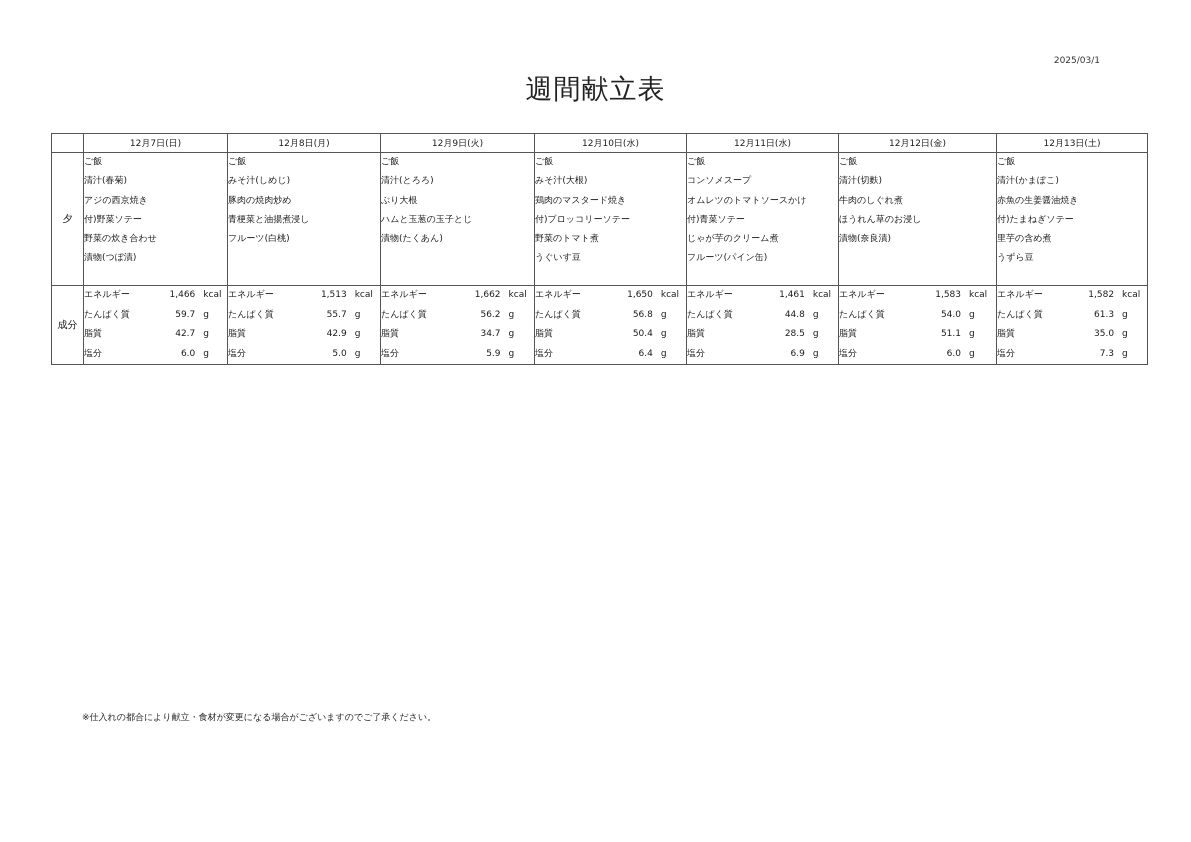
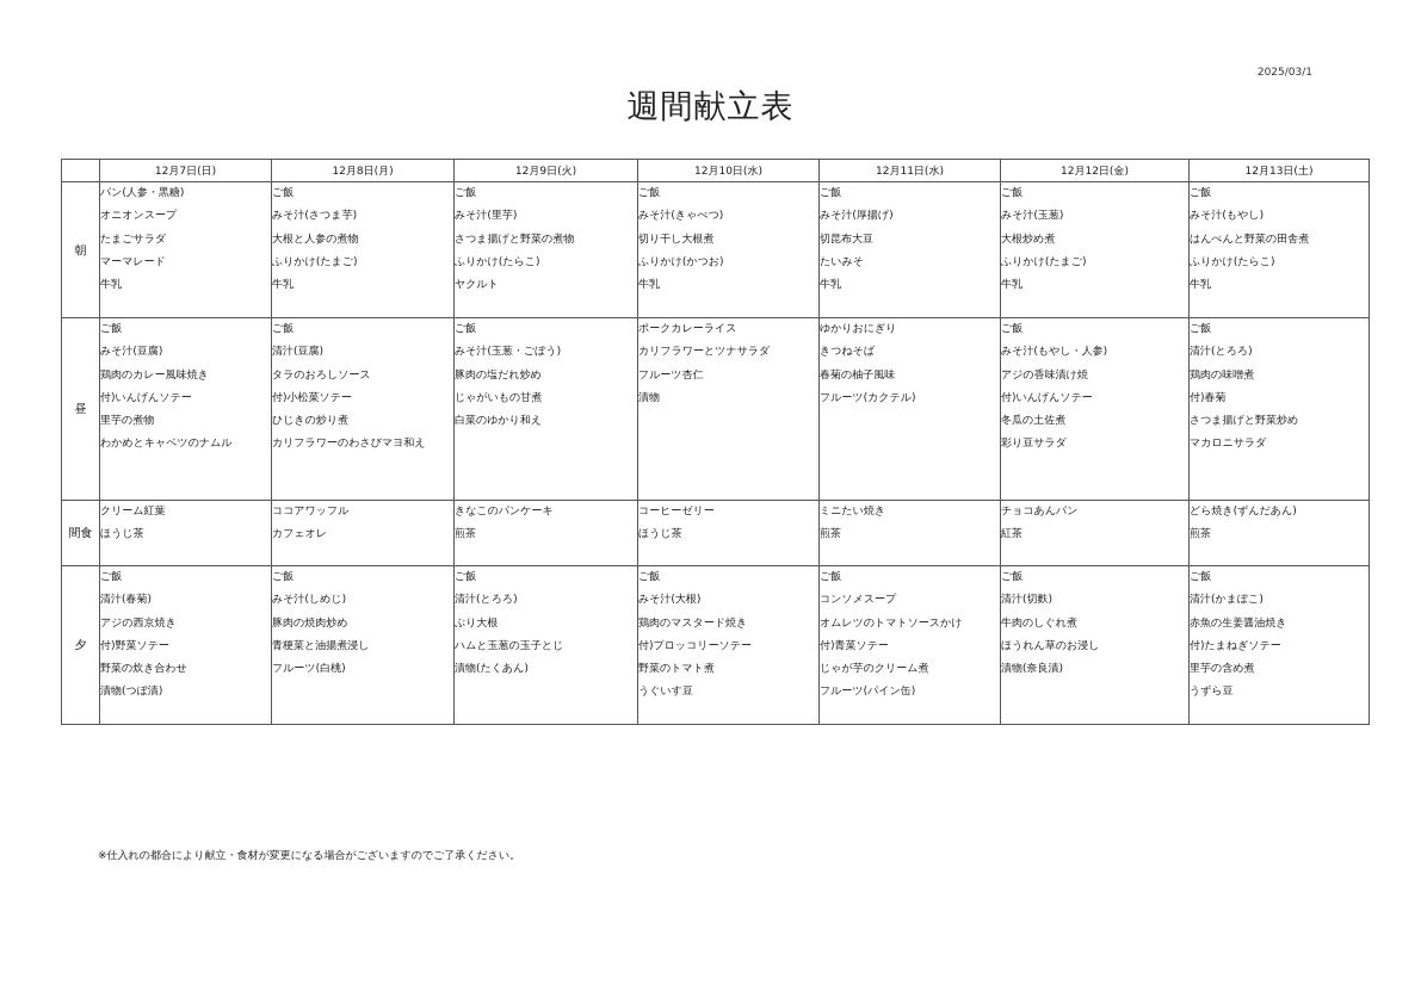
  2025/03/1
  週間献立表
  	12月7日(日)	12月8日(月)	12月9日(火)	12月10日(水)	12月11日(水)	12月12日(金)	12月13日(土)
+ 朝	パン(人参・黒糖)オニオンスープたまごサラダマーマレード牛乳	ご飯みそ汁(さつま芋)大根と人参の煮物ふりかけ(たまご)牛乳	ご飯みそ汁(里芋)さつま揚げと野菜の煮物ふりかけ(たらこ)ヤクルト	ご飯みそ汁(きゃべつ)切り干し大根煮ふりかけ(かつお)牛乳	ご飯みそ汁(厚揚げ)切昆布大豆たいみそ牛乳	ご飯みそ汁(玉葱)大根炒め煮ふりかけ(たまご)牛乳	ご飯みそ汁(もやし)はんぺんと野菜の田舎煮ふりかけ(たらこ)牛乳
+ 昼	ご飯みそ汁(豆腐)鶏肉のカレー風味焼き付)いんげんソテー里芋の煮物わかめとキャベツのナムル	ご飯清汁(豆腐)タラのおろしソース付)小松菜ソテーひじきの炒り煮カリフラワーのわさびマヨ和え	ご飯みそ汁(玉葱・ごぼう)豚肉の塩だれ炒めじゃがいもの甘煮白菜のゆかり和え	ポークカレーライスカリフラワーとツナサラダフルーツ杏仁漬物	ゆかりおにぎりきつねそば春菊の柚子風味フルーツ(カクテル)	ご飯みそ汁(もやし・人参)アジの香味漬け焼付)いんげんソテー冬瓜の土佐煮彩り豆サラダ	ご飯清汁(とろろ)鶏肉の味噌煮付)春菊さつま揚げと野菜炒めマカロニサラダ
+ 間食	クリーム紅葉ほうじ茶	ココアワッフルカフェオレ	きなこのパンケーキ煎茶	コーヒーゼリーほうじ茶	ミニたい焼き煎茶	チョコあんパン紅茶	どら焼き(ずんだあん)煎茶
  夕	ご飯清汁(春菊)アジの西京焼き付)野菜ソテー野菜の炊き合わせ漬物(つぼ漬)	ご飯みそ汁(しめじ)豚肉の焼肉炒め青梗菜と油揚煮浸しフルーツ(白桃)	ご飯清汁(とろろ)ぶり大根ハムと玉葱の玉子とじ漬物(たくあん)	ご飯みそ汁(大根)鶏肉のマスタード焼き付)ブロッコリーソテー野菜のトマト煮うぐいす豆	ご飯コンソメスープオムレツのトマトソースかけ付)青菜ソテーじゃが芋のクリーム煮フルーツ(パイン缶)	ご飯清汁(切麩)牛肉のしぐれ煮ほうれん草のお浸し漬物(奈良漬)	ご飯清汁(かまぼこ)赤魚の生姜醤油焼き付)たまねぎソテー里芋の含め煮うずら豆
- 成分	エネルギー 1,466 kcalたんぱく質 59.7 g脂質 42.7 g塩分 6.0 g	エネルギー 1,513 kcalたんぱく質 55.7 g脂質 42.9 g塩分 5.0 g	エネルギー 1,662 kcalたんぱく質 56.2 g脂質 34.7 g塩分 5.9 g	エネルギー 1,650 kcalたんぱく質 56.8 g脂質 50.4 g塩分 6.4 g	エネルギー 1,461 kcalたんぱく質 44.8 g脂質 28.5 g塩分 6.9 g	エネルギー 1,583 kcalたんぱく質 54.0 g脂質 51.1 g塩分 6.0 g	エネルギー 1,582 kcalたんぱく質 61.3 g脂質 35.0 g塩分 7.3 g
  ※仕入れの都合により献立・食材が変更になる場合がございますのでご了承ください。
